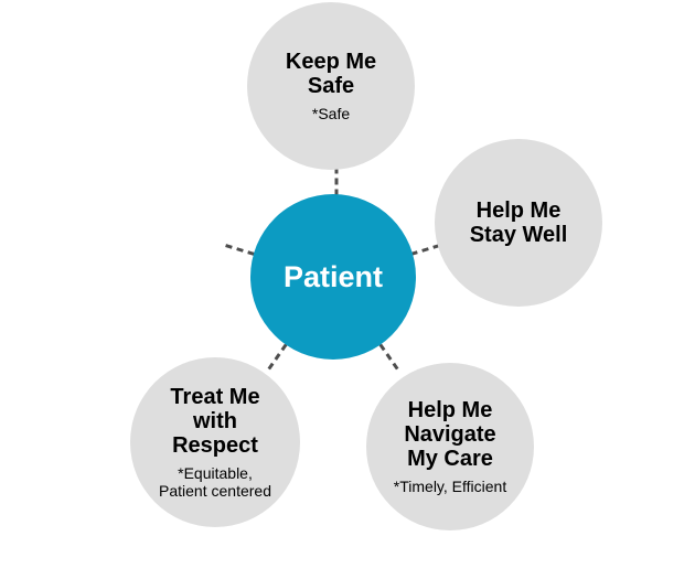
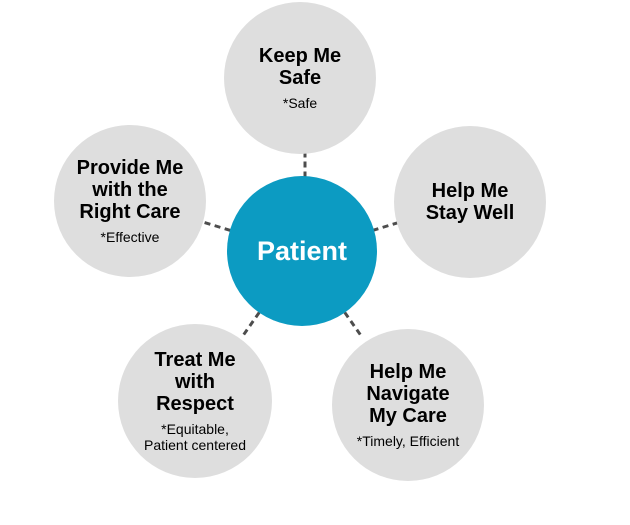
  Keep Me
  Safe
  *Safe
  Help Me
  Stay Well
  Help Me
  Navigate
  My Care
  *Timely, Efficient
  Treat Me
  with
  Respect
  *Equitable,
  Patient centered
+ Provide Me
+ with the
+ Right Care
+ *Effective
  Patient
